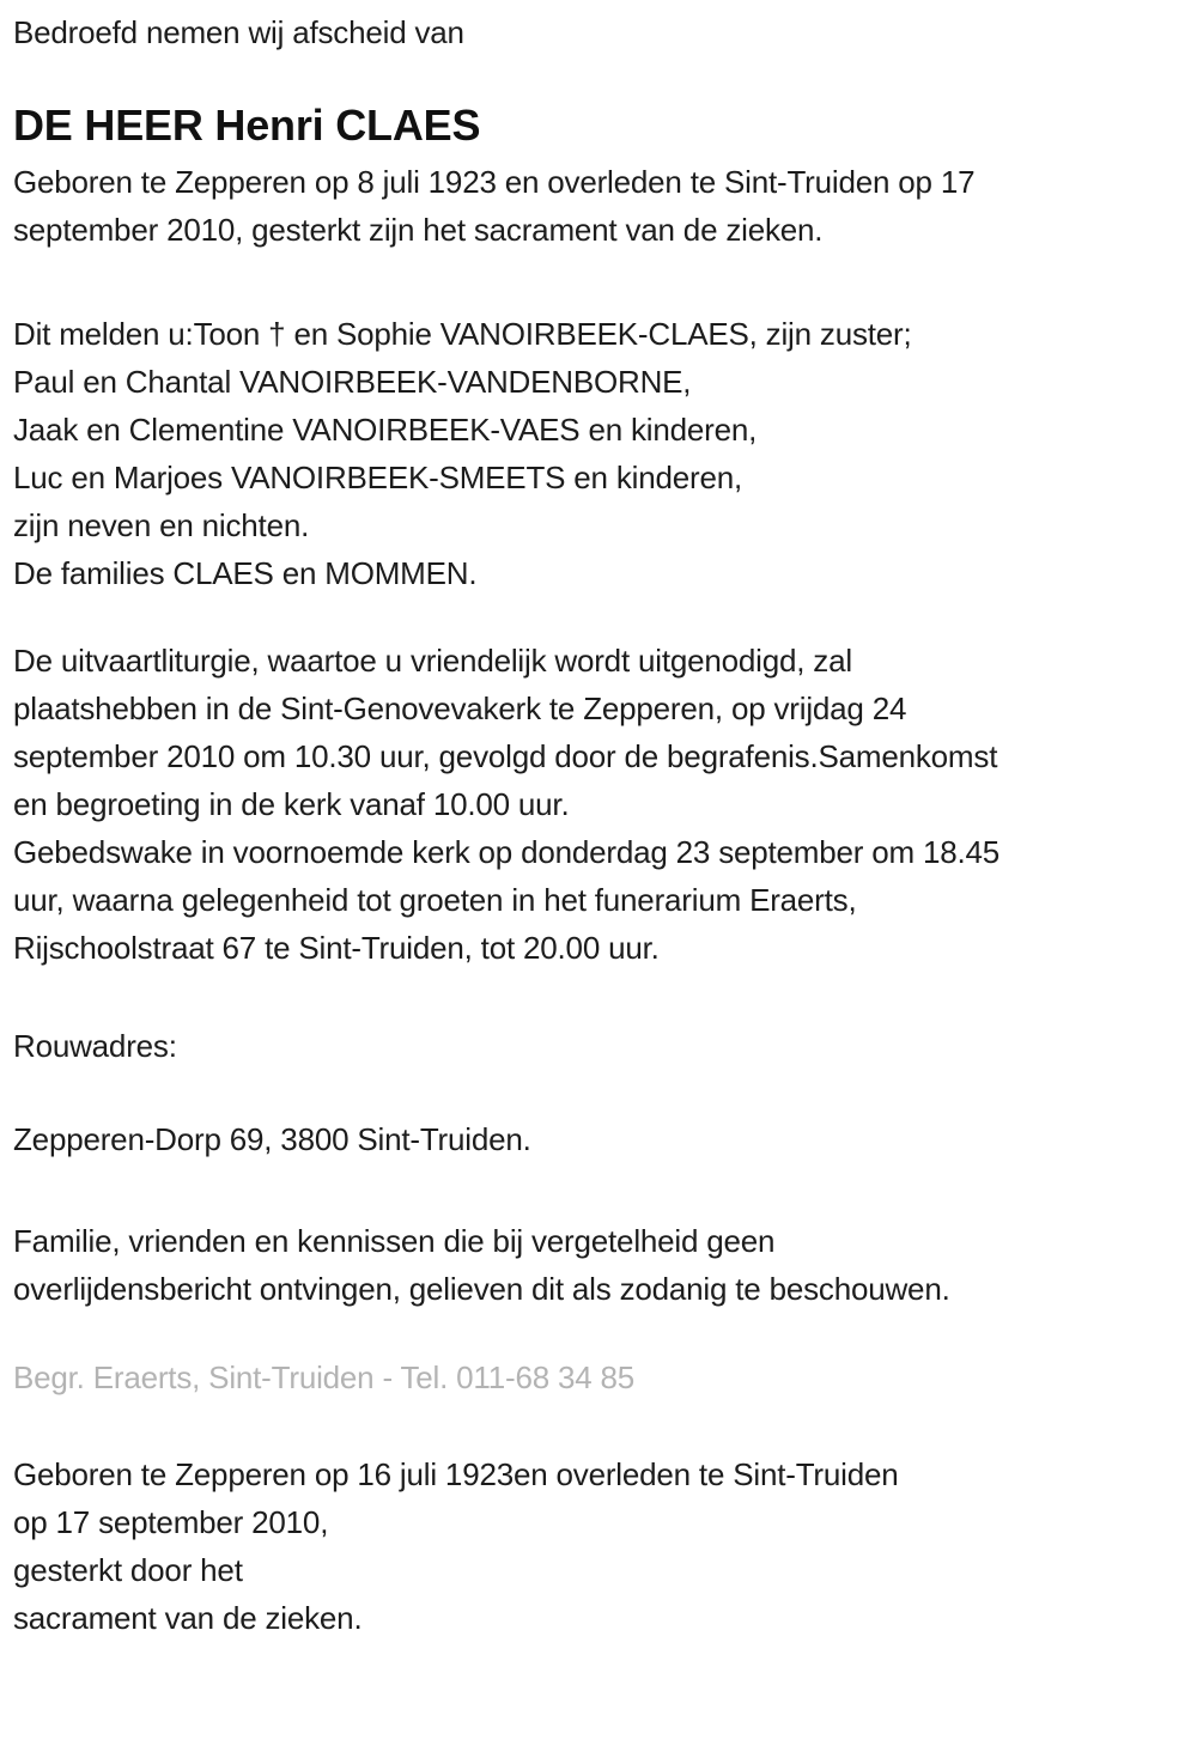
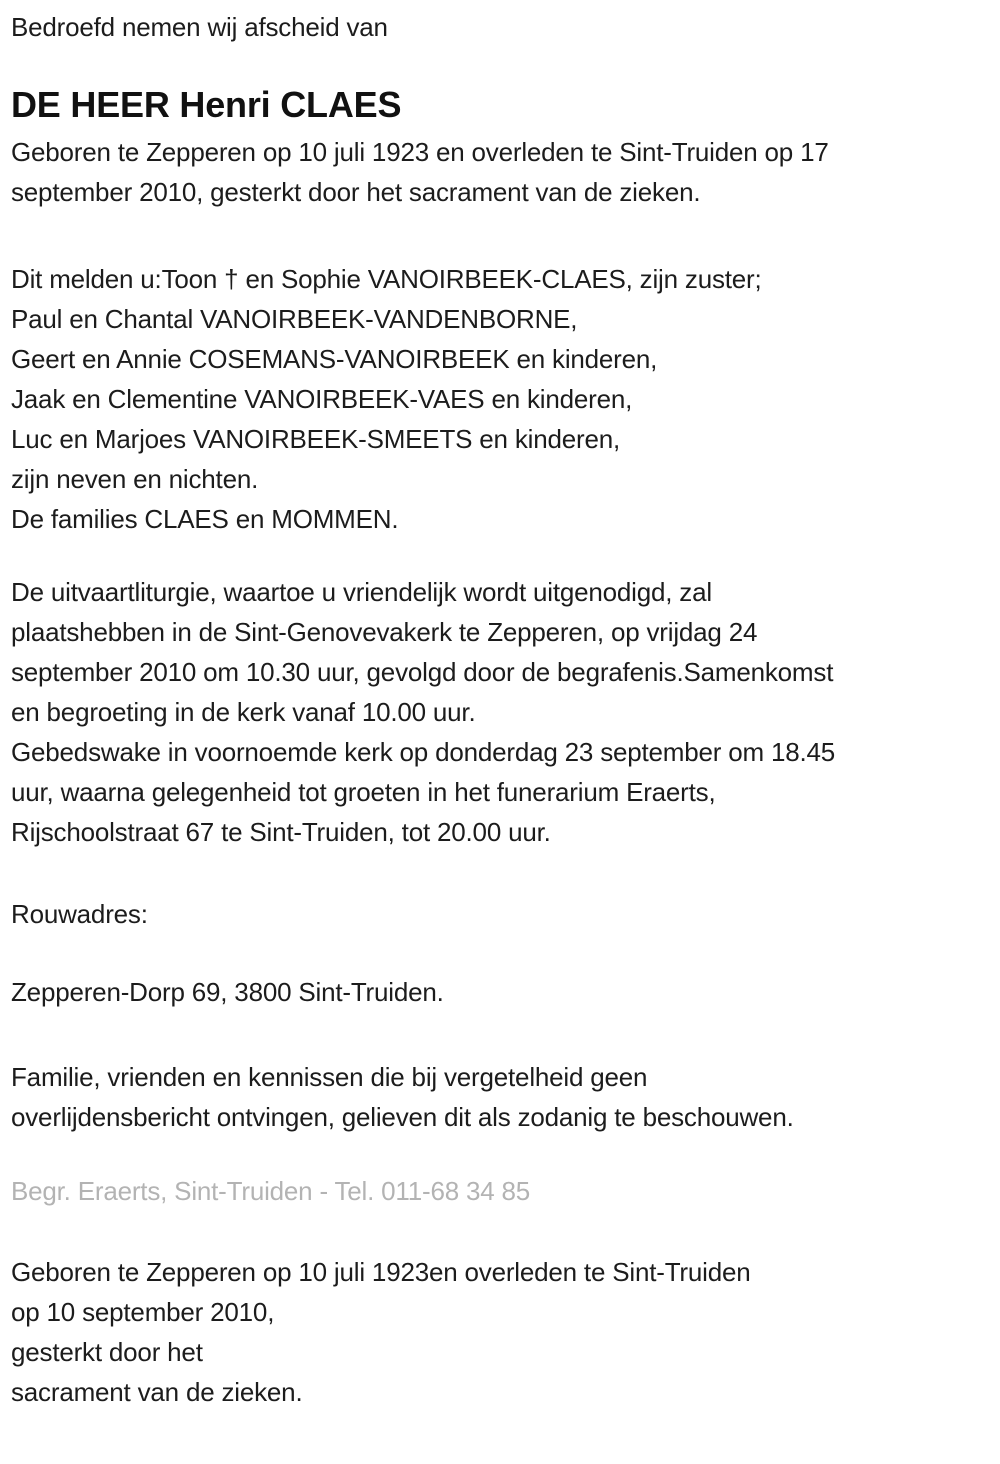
  Bedroefd nemen wij afscheid van
  DE HEER Henri CLAES
- Geboren te Zepperen op 8 juli 1923 en overleden te Sint-Truiden op 17
+ Geboren te Zepperen op 10 juli 1923 en overleden te Sint-Truiden op 17
- september 2010, gesterkt zijn het sacrament van de zieken.
+ september 2010, gesterkt door het sacrament van de zieken.
  Dit melden u:Toon † en Sophie VANOIRBEEK-CLAES, zijn zuster;
  Paul en Chantal VANOIRBEEK-VANDENBORNE,
+ Geert en Annie COSEMANS-VANOIRBEEK en kinderen,
  Jaak en Clementine VANOIRBEEK-VAES en kinderen,
  Luc en Marjoes VANOIRBEEK-SMEETS en kinderen,
  zijn neven en nichten.
  De families CLAES en MOMMEN.
  De uitvaartliturgie, waartoe u vriendelijk wordt uitgenodigd, zal
  plaatshebben in de Sint-Genovevakerk te Zepperen, op vrijdag 24
  september 2010 om 10.30 uur, gevolgd door de begrafenis.Samenkomst
  en begroeting in de kerk vanaf 10.00 uur.
  Gebedswake in voornoemde kerk op donderdag 23 september om 18.45
  uur, waarna gelegenheid tot groeten in het funerarium Eraerts,
  Rijschoolstraat 67 te Sint-Truiden, tot 20.00 uur.
  Rouwadres:
  Zepperen-Dorp 69, 3800 Sint-Truiden.
  Familie, vrienden en kennissen die bij vergetelheid geen
  overlijdensbericht ontvingen, gelieven dit als zodanig te beschouwen.
  Begr. Eraerts, Sint-Truiden - Tel. 011-68 34 85
- Geboren te Zepperen op 16 juli 1923en overleden te Sint-Truiden
+ Geboren te Zepperen op 10 juli 1923en overleden te Sint-Truiden
- op 17 september 2010,
+ op 10 september 2010,
  gesterkt door het
  sacrament van de zieken.
